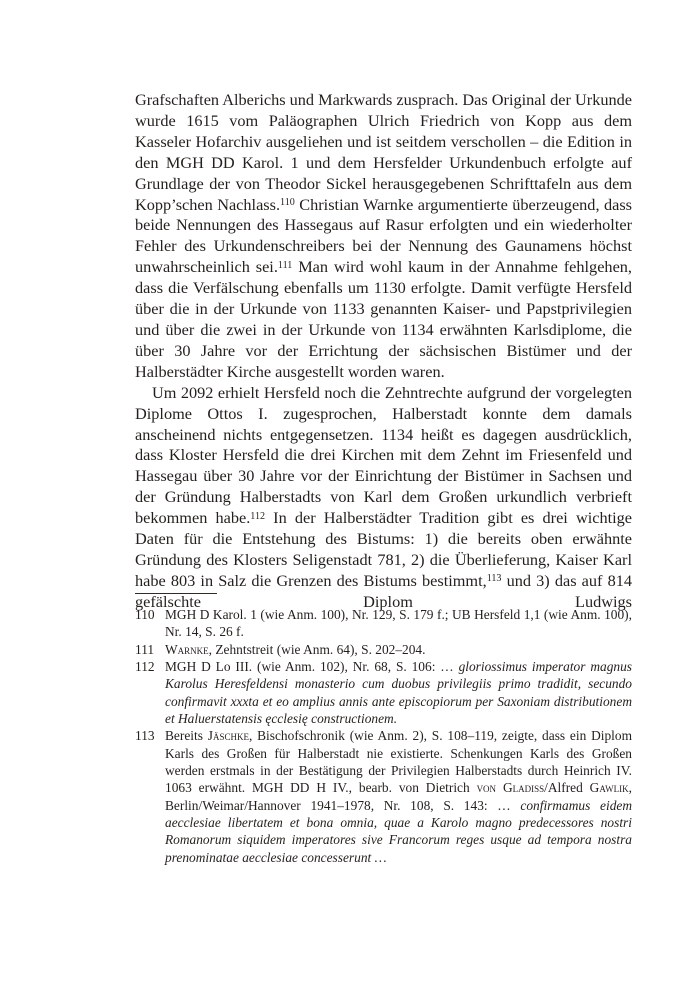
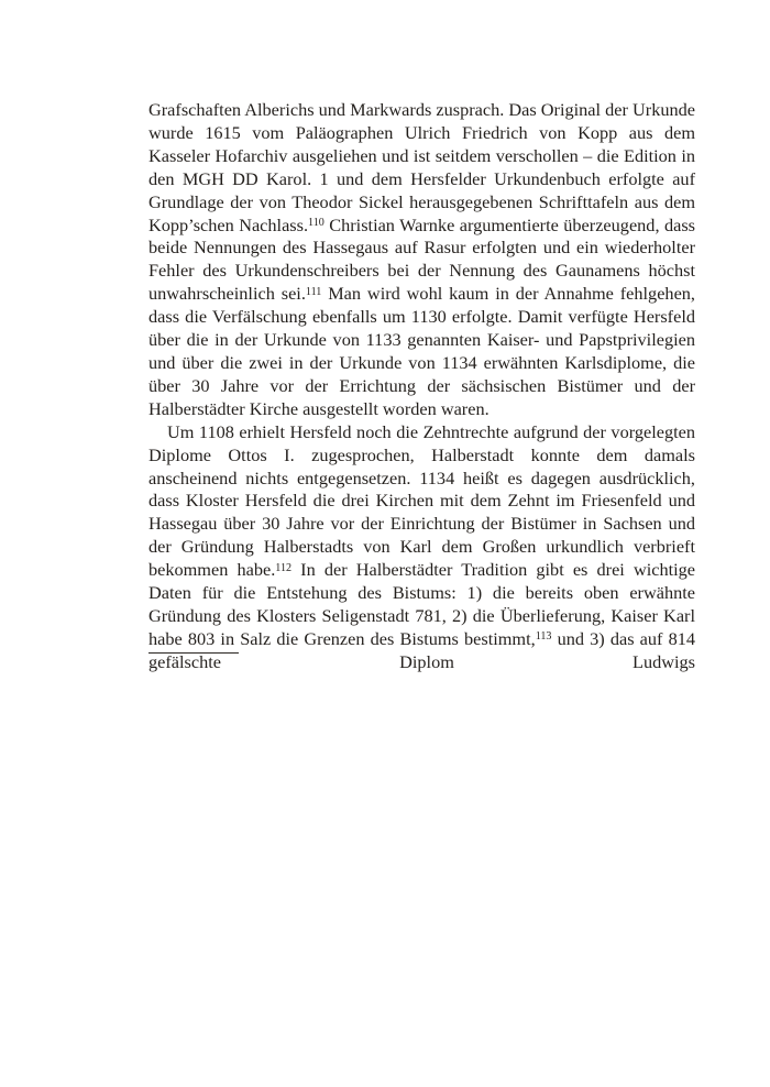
  Grafschaften Alberichs und Markwards zusprach. Das Original der Urkunde wurde 1615 vom Paläographen Ulrich Friedrich von Kopp aus dem Kasseler Hofarchiv ausgeliehen und ist seitdem verschollen – die Edition in den MGH DD Karol. 1 und dem Hersfelder Urkundenbuch erfolgte auf Grundlage der von Theodor Sickel herausgegebenen Schrifttafeln aus dem Kopp’schen Nachlass.110 Christian Warnke argumentierte überzeugend, dass beide Nennungen des Hassegaus auf Rasur erfolgten und ein wiederholter Fehler des Urkundenschreibers bei der Nennung des Gaunamens höchst unwahrscheinlich sei.111 Man wird wohl kaum in der Annahme fehlgehen, dass die Verfälschung ebenfalls um 1130 erfolgte. Damit verfügte Hersfeld über die in der Urkunde von 1133 genannten Kaiser- und Papstprivilegien und über die zwei in der Urkunde von 1134 erwähnten Karlsdiplome, die über 30 Jahre vor der Errichtung der sächsischen Bistümer und der Halberstädter Kirche ausgestellt worden waren.
- Um 2092 erhielt Hersfeld noch die Zehntrechte aufgrund der vorgelegten Diplome Ottos I. zugesprochen, Halberstadt konnte dem damals anscheinend nichts entgegensetzen. 1134 heißt es dagegen ausdrücklich, dass Kloster Hersfeld die drei Kirchen mit dem Zehnt im Friesenfeld und Hassegau über 30 Jahre vor der Einrichtung der Bistümer in Sachsen und der Gründung Halberstadts von Karl dem Großen urkundlich verbrieft bekommen habe.112 In der Halberstädter Tradition gibt es drei wichtige Daten für die Entstehung des Bistums: 1) die bereits oben erwähnte Gründung des Klosters Seligenstadt 781, 2) die Überlieferung, Kaiser Karl habe 803 in Salz die Grenzen des Bistums bestimmt,113 und 3) das auf 814 gefälschte Diplom Ludwigs
+ Um 1108 erhielt Hersfeld noch die Zehntrechte aufgrund der vorgelegten Diplome Ottos I. zugesprochen, Halberstadt konnte dem damals anscheinend nichts entgegensetzen. 1134 heißt es dagegen ausdrücklich, dass Kloster Hersfeld die drei Kirchen mit dem Zehnt im Friesenfeld und Hassegau über 30 Jahre vor der Einrichtung der Bistümer in Sachsen und der Gründung Halberstadts von Karl dem Großen urkundlich verbrieft bekommen habe.112 In der Halberstädter Tradition gibt es drei wichtige Daten für die Entstehung des Bistums: 1) die bereits oben erwähnte Gründung des Klosters Seligenstadt 781, 2) die Überlieferung, Kaiser Karl habe 803 in Salz die Grenzen des Bistums bestimmt,113 und 3) das auf 814 gefälschte Diplom Ludwigs
- 110
- MGH D Karol. 1 (wie Anm. 100), Nr. 129, S. 179 f.; UB Hersfeld 1,1 (wie Anm. 100), Nr. 14, S. 26 f.
- 111
- Warnke, Zehntstreit (wie Anm. 64), S. 202–204.
- 112
- MGH D Lo III. (wie Anm. 102), Nr. 68, S. 106: … gloriossimus imperator magnus Karolus Heresfeldensi monasterio cum duobus privilegiis primo tradidit, secundo confirmavit xxxta et eo amplius annis ante episcopiorum per Saxoniam distributionem et Haluerstatensis ęcclesię constructionem.
- 113
- Bereits Jäschke, Bischofschronik (wie Anm. 2), S. 108–119, zeigte, dass ein Diplom Karls des Großen für Halberstadt nie existierte. Schenkungen Karls des Großen werden erstmals in der Bestätigung der Privilegien Halberstadts durch Heinrich IV. 1063 erwähnt. MGH DD H IV., bearb. von Dietrich von Gladiss/Alfred Gawlik, Berlin/Weimar/Hannover 1941–1978, Nr. 108, S. 143: … confirmamus eidem aecclesiae libertatem et bona omnia, quae a Karolo magno predecessores nostri Romanorum siquidem imperatores sive Francorum reges usque ad tempora nostra prenominatae aecclesiae concesserunt …
